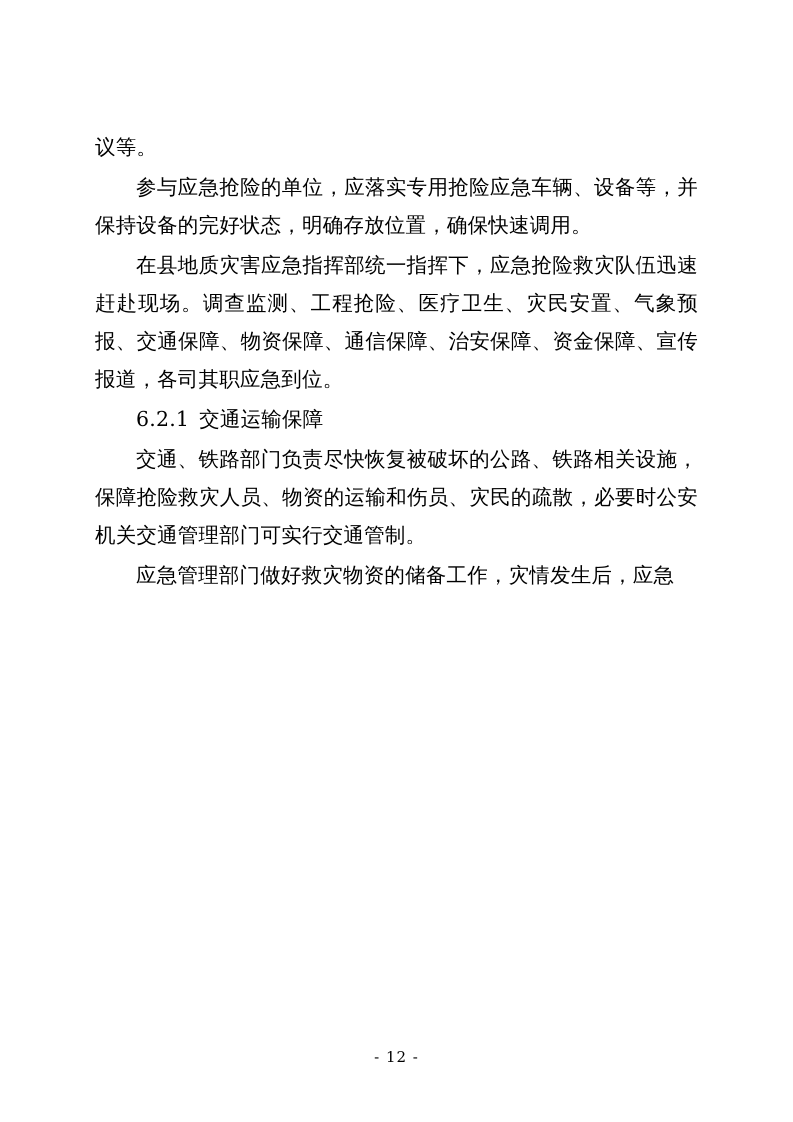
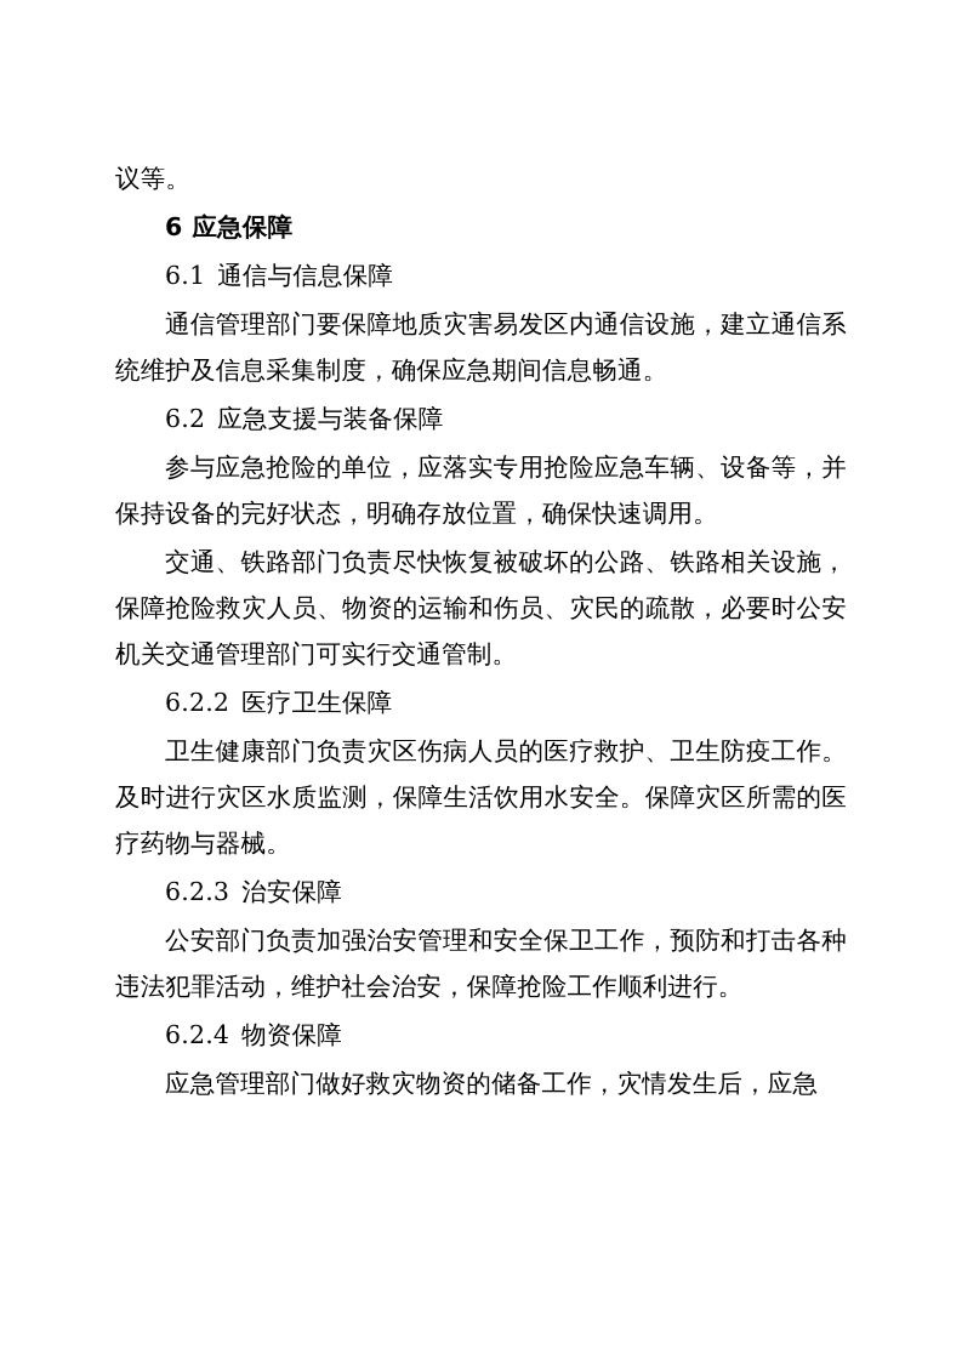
  议等。
+ 6 应急保障
+ 6.1 通信与信息保障
+ 通信管理部门要保障地质灾害易发区内通信设施，建立通信系统维护及信息采集制度，确保应急期间信息畅通。
+ 6.2 应急支援与装备保障
  参与应急抢险的单位，应落实专用抢险应急车辆、设备等，并保持设备的完好状态，明确存放位置，确保快速调用。
- 在县地质灾害应急指挥部统一指挥下，应急抢险救灾队伍迅速赶赴现场。调查监测、工程抢险、医疗卫生、灾民安置、气象预报、交通保障、物资保障、通信保障、治安保障、资金保障、宣传报道，各司其职应急到位。
- 6.2.1 交通运输保障
  交通、铁路部门负责尽快恢复被破坏的公路、铁路相关设施，保障抢险救灾人员、物资的运输和伤员、灾民的疏散，必要时公安机关交通管理部门可实行交通管制。
+ 6.2.2 医疗卫生保障
+ 卫生健康部门负责灾区伤病人员的医疗救护、卫生防疫工作。及时进行灾区水质监测，保障生活饮用水安全。保障灾区所需的医疗药物与器械。
+ 6.2.3 治安保障
+ 公安部门负责加强治安管理和安全保卫工作，预防和打击各种违法犯罪活动，维护社会治安，保障抢险工作顺利进行。
+ 6.2.4 物资保障
  应急管理部门做好救灾物资的储备工作，灾情发生后，应急
- - 12 -
